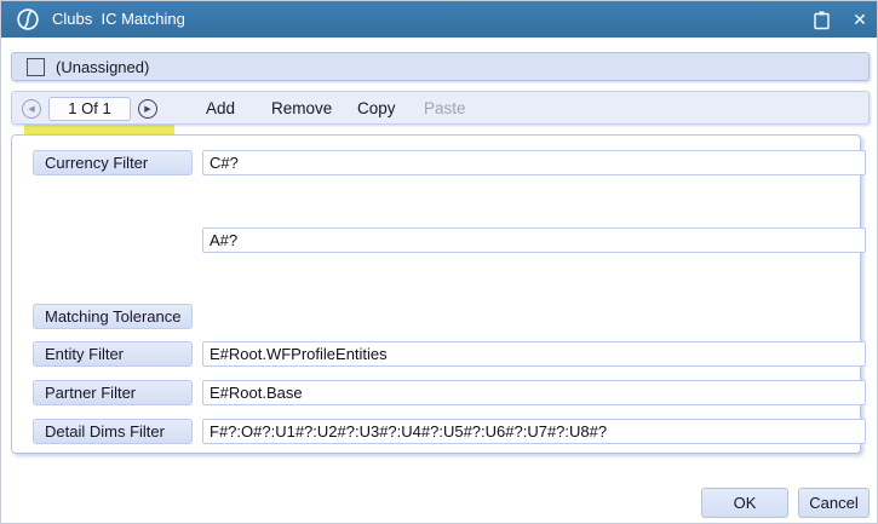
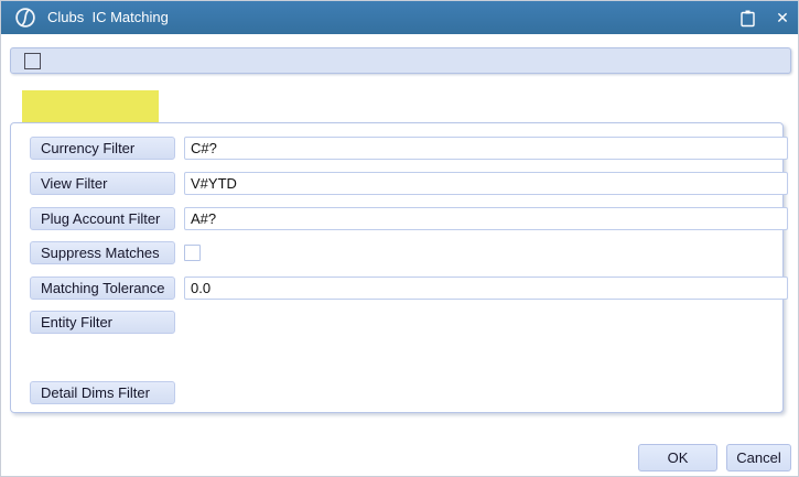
  Clubs IC Matching
  ✕
- (Unassigned)
- 1 Of 1
- Add
- Remove
- Copy
- Paste
  Currency Filter
  C#?
+ View Filter
+ V#YTD
+ Plug Account Filter
  A#?
+ Suppress Matches
  Matching Tolerance
+ 0.0
  Entity Filter
- E#Root.WFProfileEntities
- Partner Filter
- E#Root.Base
  Detail Dims Filter
- F#?:O#?:U1#?:U2#?:U3#?:U4#?:U5#?:U6#?:U7#?:U8#?
  OK
  Cancel
